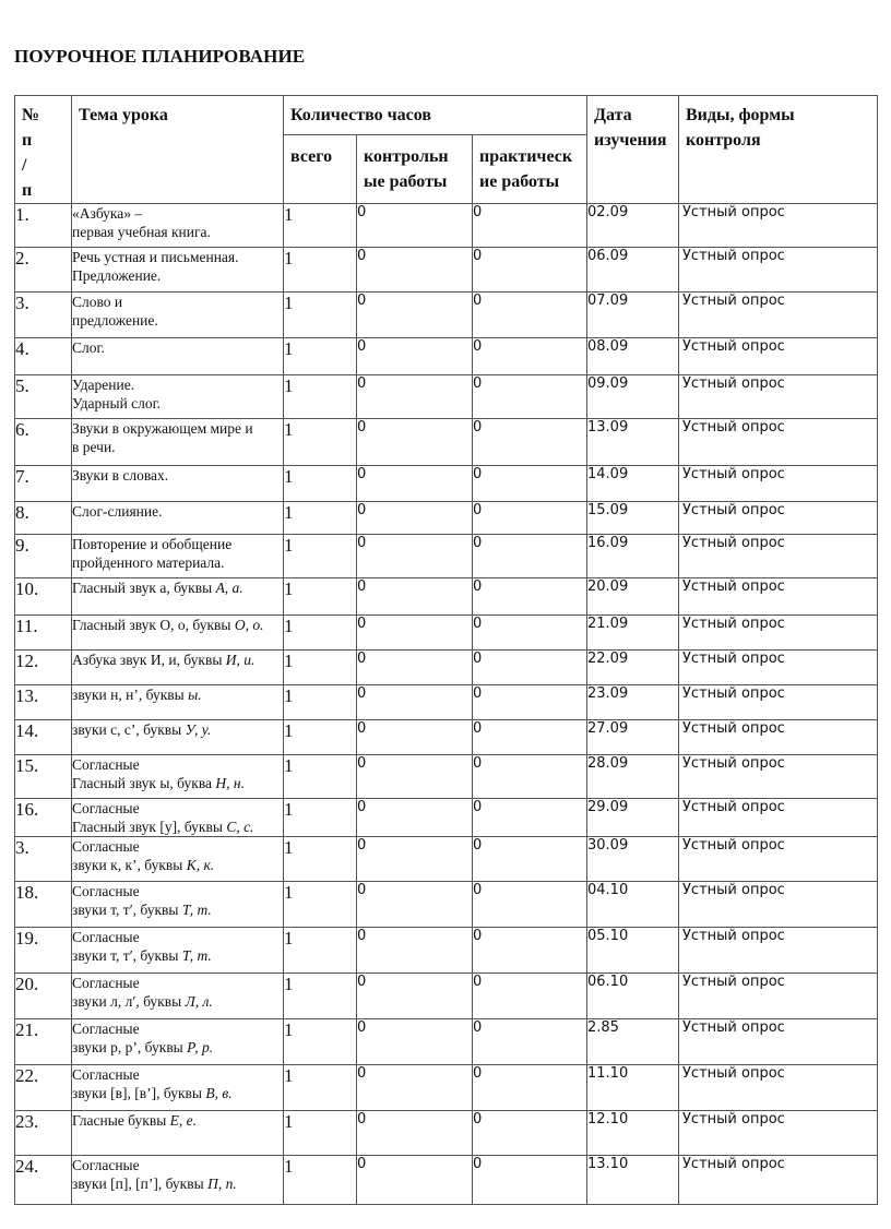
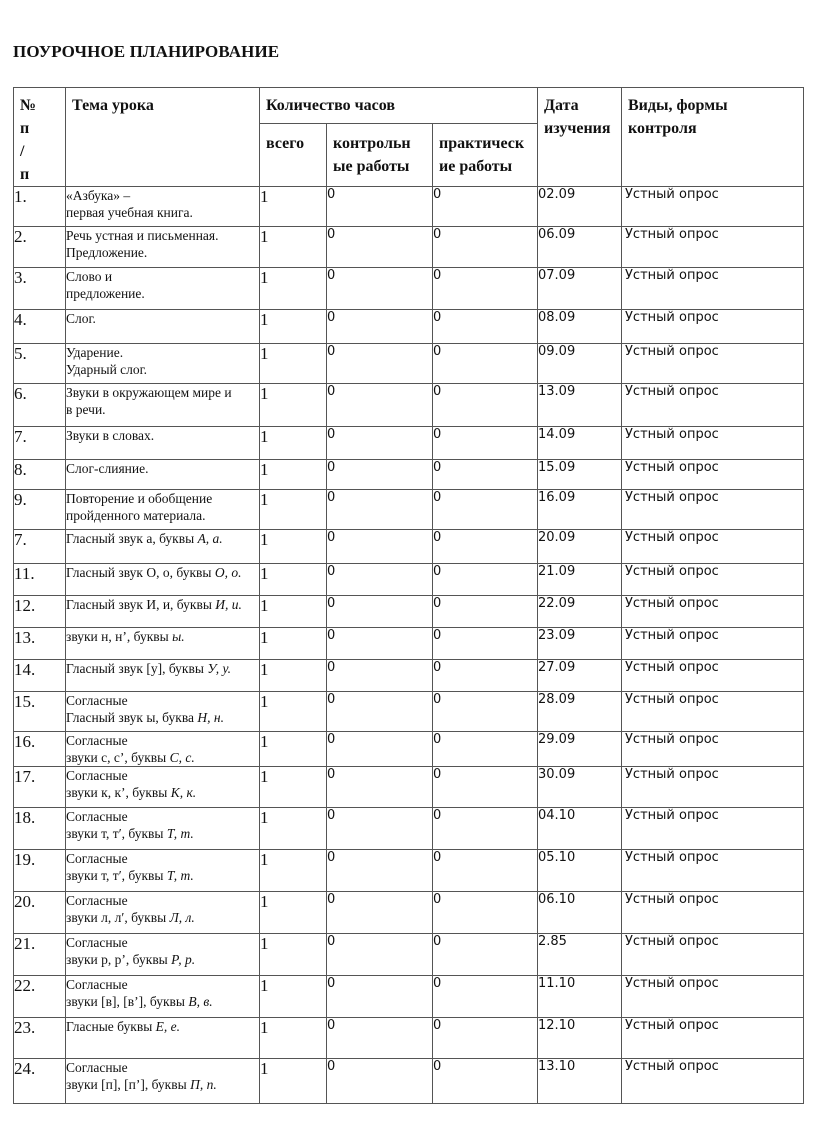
  ПОУРОЧНОЕ ПЛАНИРОВАНИЕ
  № п / п	Тема урока	Количество часов	Дата изучения	Виды, формы контроля
  всего	контрольн ые работы	практическ ие работы
  1.	«Азбука» –первая учебная книга.	1	0	0	02.09	Устный опрос
  2.	Речь устная и письменная.Предложение.	1	0	0	06.09	Устный опрос
  3.	Слово ипредложение.	1	0	0	07.09	Устный опрос
  4.	Слог.	1	0	0	08.09	Устный опрос
  5.	Ударение.Ударный слог.	1	0	0	09.09	Устный опрос
  6.	Звуки в окружающем мире ив речи.	1	0	0	13.09	Устный опрос
  7.	Звуки в словах.	1	0	0	14.09	Устный опрос
  8.	Слог-слияние.	1	0	0	15.09	Устный опрос
  9.	Повторение и обобщениепройденного материала.	1	0	0	16.09	Устный опрос
- 10.	Гласный звук а, буквы А, а.	1	0	0	20.09	Устный опрос
+ 7.	Гласный звук а, буквы А, а.	1	0	0	20.09	Устный опрос
  11.	Гласный звук О, о, буквы О, о.	1	0	0	21.09	Устный опрос
- 12.	Азбука звук И, и, буквы И, и.	1	0	0	22.09	Устный опрос
+ 12.	Гласный звук И, и, буквы И, и.	1	0	0	22.09	Устный опрос
  13.	звуки н, н’, буквы ы.	1	0	0	23.09	Устный опрос
- 14.	звуки с, с’, буквы У, у.	1	0	0	27.09	Устный опрос
+ 14.	Гласный звук [у], буквы У, у.	1	0	0	27.09	Устный опрос
  15.	СогласныеГласный звук ы, буква Н, н.	1	0	0	28.09	Устный опрос
- 16.	СогласныеГласный звук [у], буквы С, с.	1	0	0	29.09	Устный опрос
+ 16.	Согласныезвуки с, с’, буквы С, с.	1	0	0	29.09	Устный опрос
- 3.	Согласныезвуки к, к’, буквы К, к.	1	0	0	30.09	Устный опрос
+ 17.	Согласныезвуки к, к’, буквы К, к.	1	0	0	30.09	Устный опрос
  18.	Согласныезвуки т, т′, буквы Т, т.	1	0	0	04.10	Устный опрос
  19.	Согласныезвуки т, т′, буквы Т, т.	1	0	0	05.10	Устный опрос
  20.	Согласныезвуки л, л′, буквы Л, л.	1	0	0	06.10	Устный опрос
  21.	Согласныезвуки р, р’, буквы Р, р.	1	0	0	2.85	Устный опрос
  22.	Согласныезвуки [в], [в’], буквы В, в.	1	0	0	11.10	Устный опрос
  23.	Гласные буквы Е, е.	1	0	0	12.10	Устный опрос
  24.	Согласныезвуки [п], [п’], буквы П, п.	1	0	0	13.10	Устный опрос
